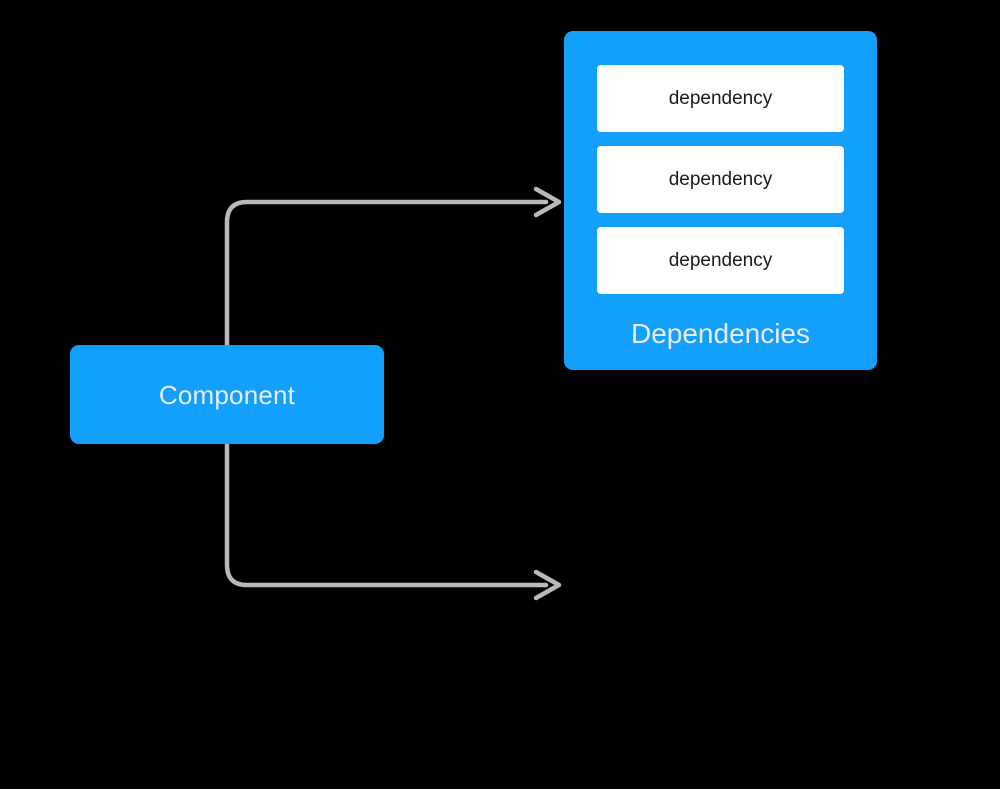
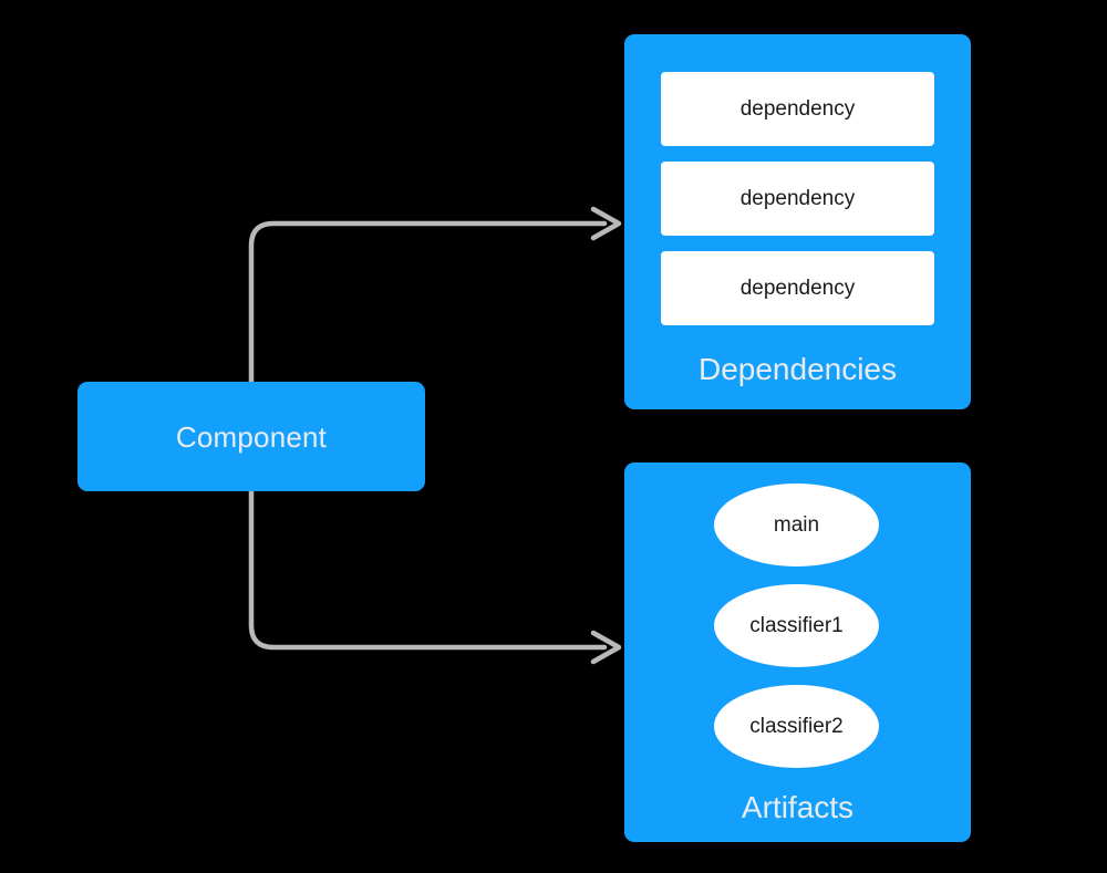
  Component
  dependency
  dependency
  dependency
  Dependencies
+ main
+ classifier1
+ classifier2
+ Artifacts
